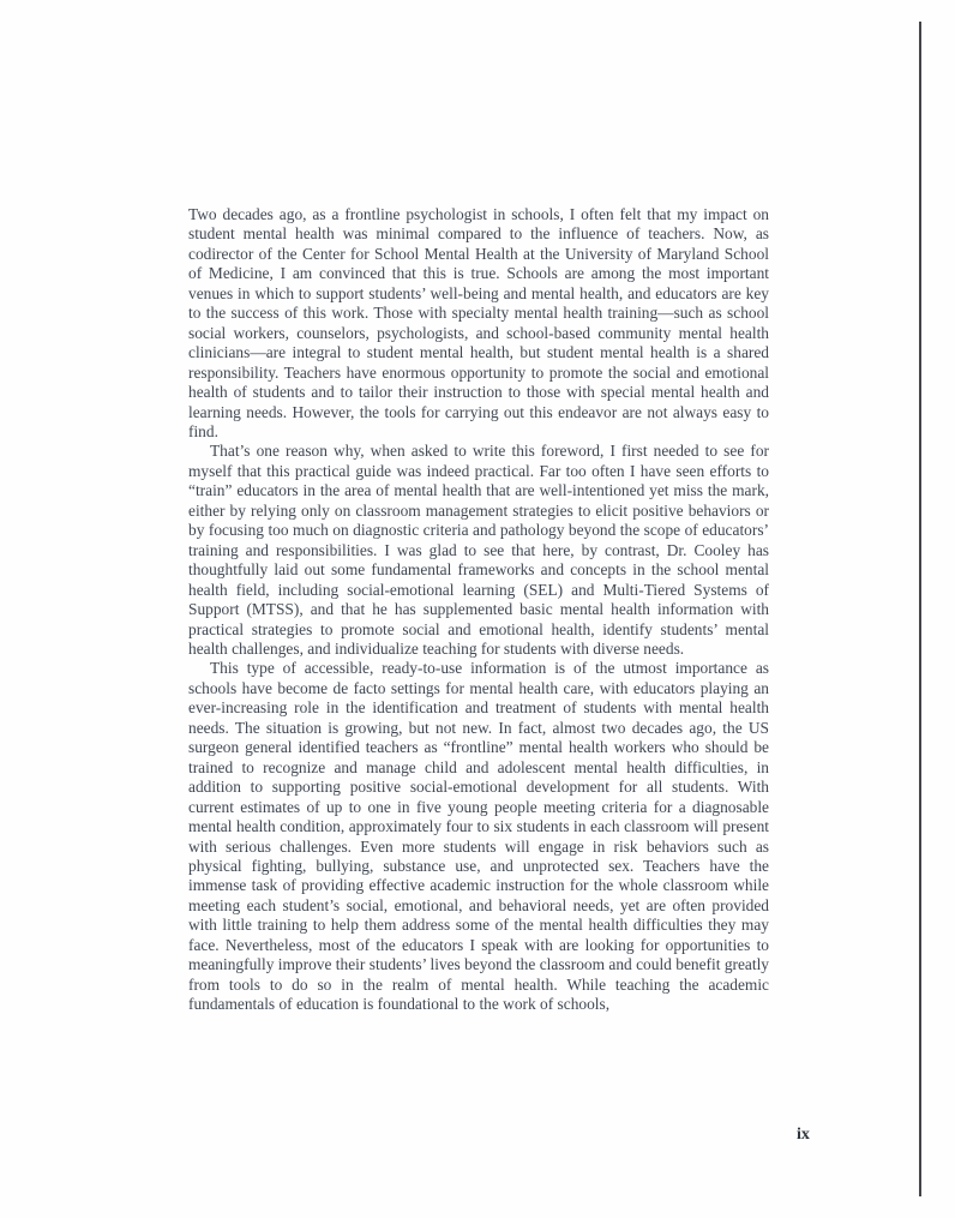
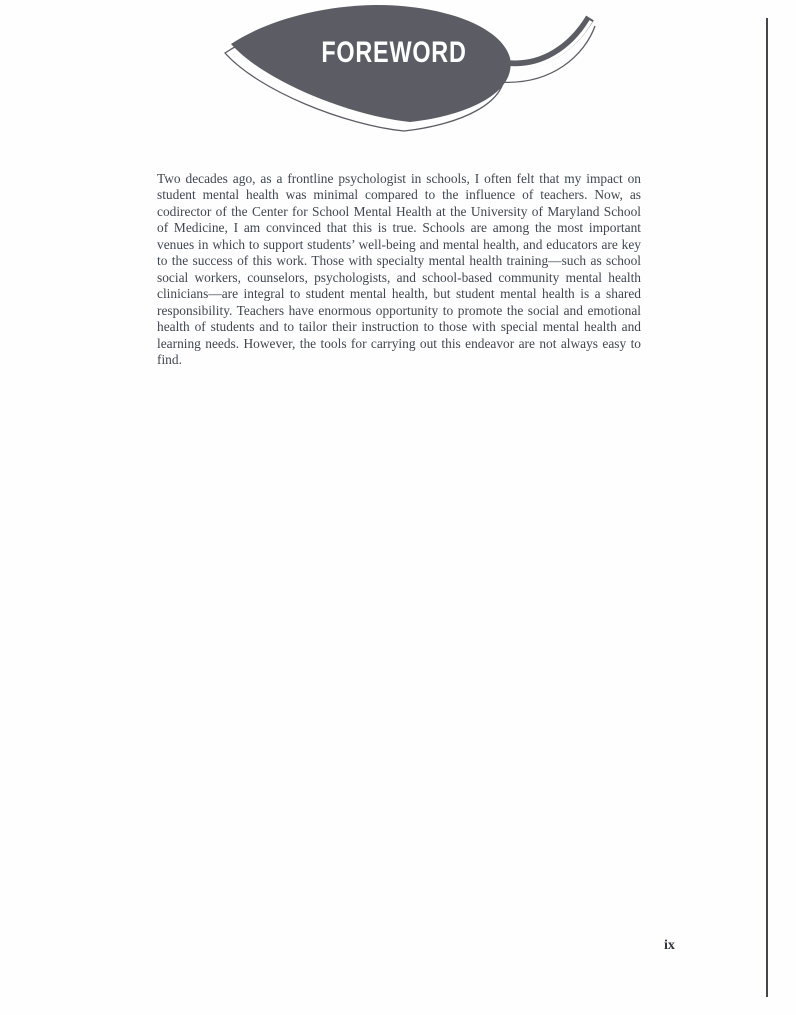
+ FOREWORD
  Two decades ago, as a frontline psychologist in schools, I often felt that my impact on student mental health was minimal compared to the influence of teachers. Now, as codirector of the Center for School Mental Health at the University of Maryland School of Medicine, I am convinced that this is true. Schools are among the most important venues in which to support students’ well-being and mental health, and educators are key to the success of this work. Those with specialty mental health training—such as school social workers, counselors, psychologists, and school-based community mental health clinicians—are integral to student mental health, but student mental health is a shared responsibility. Teachers have enormous opportunity to promote the social and emotional health of students and to tailor their instruction to those with special mental health and learning needs. However, the tools for carrying out this endeavor are not always easy to find.
- That’s one reason why, when asked to write this foreword, I first needed to see for myself that this practical guide was indeed practical. Far too often I have seen efforts to “train” educators in the area of mental health that are well-intentioned yet miss the mark, either by relying only on classroom management strategies to elicit positive behaviors or by focusing too much on diagnostic criteria and pathology beyond the scope of educators’ training and responsibilities. I was glad to see that here, by contrast, Dr. Cooley has thoughtfully laid out some fundamental frameworks and concepts in the school mental health field, including social-emotional learning (SEL) and Multi-Tiered Systems of Support (MTSS), and that he has supplemented basic mental health information with practical strategies to promote social and emotional health, identify students’ mental health challenges, and individualize teaching for students with diverse needs.
- This type of accessible, ready-to-use information is of the utmost importance as schools have become de facto settings for mental health care, with educators playing an ever-increasing role in the identification and treatment of students with mental health needs. The situation is growing, but not new. In fact, almost two decades ago, the US surgeon general identified teachers as “frontline” mental health workers who should be trained to recognize and manage child and adolescent mental health difficulties, in addition to supporting positive social-emotional development for all students. With current estimates of up to one in five young people meeting criteria for a diagnosable mental health condition, approximately four to six students in each classroom will present with serious challenges. Even more students will engage in risk behaviors such as physical fighting, bullying, substance use, and unprotected sex. Teachers have the immense task of providing effective academic instruction for the whole classroom while meeting each student’s social, emotional, and behavioral needs, yet are often provided with little training to help them address some of the mental health difficulties they may face. Nevertheless, most of the educators I speak with are looking for opportunities to meaningfully improve their students’ lives beyond the classroom and could benefit greatly from tools to do so in the realm of mental health. While teaching the academic fundamentals of education is foundational to the work of schools,
  ix
